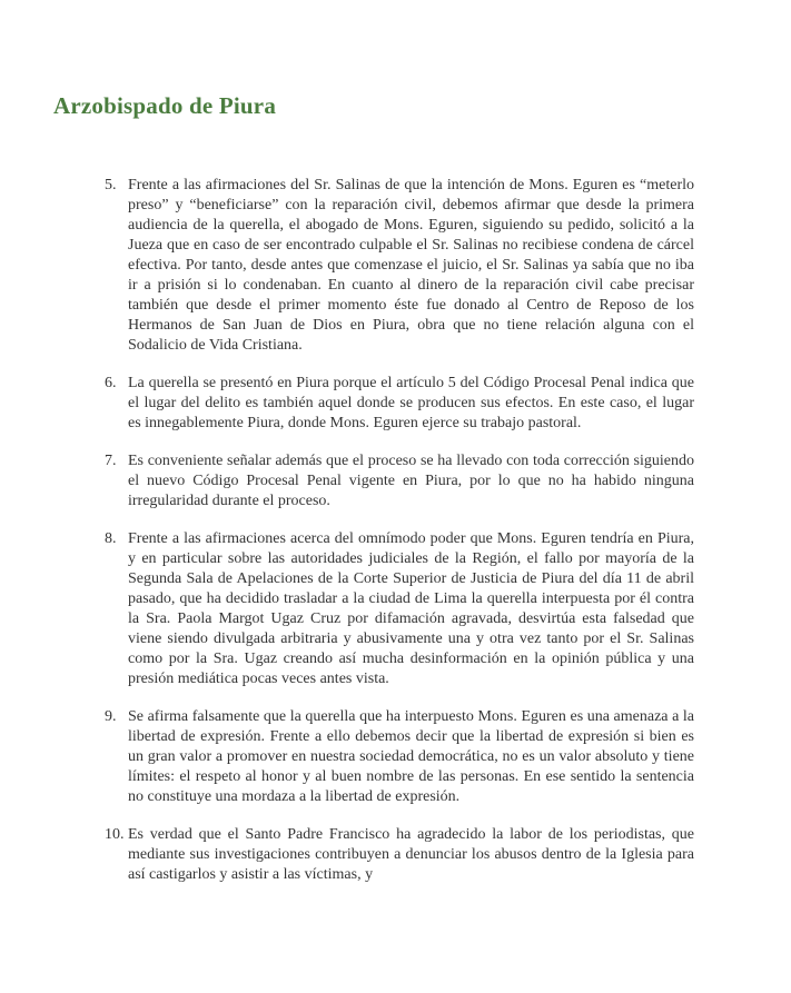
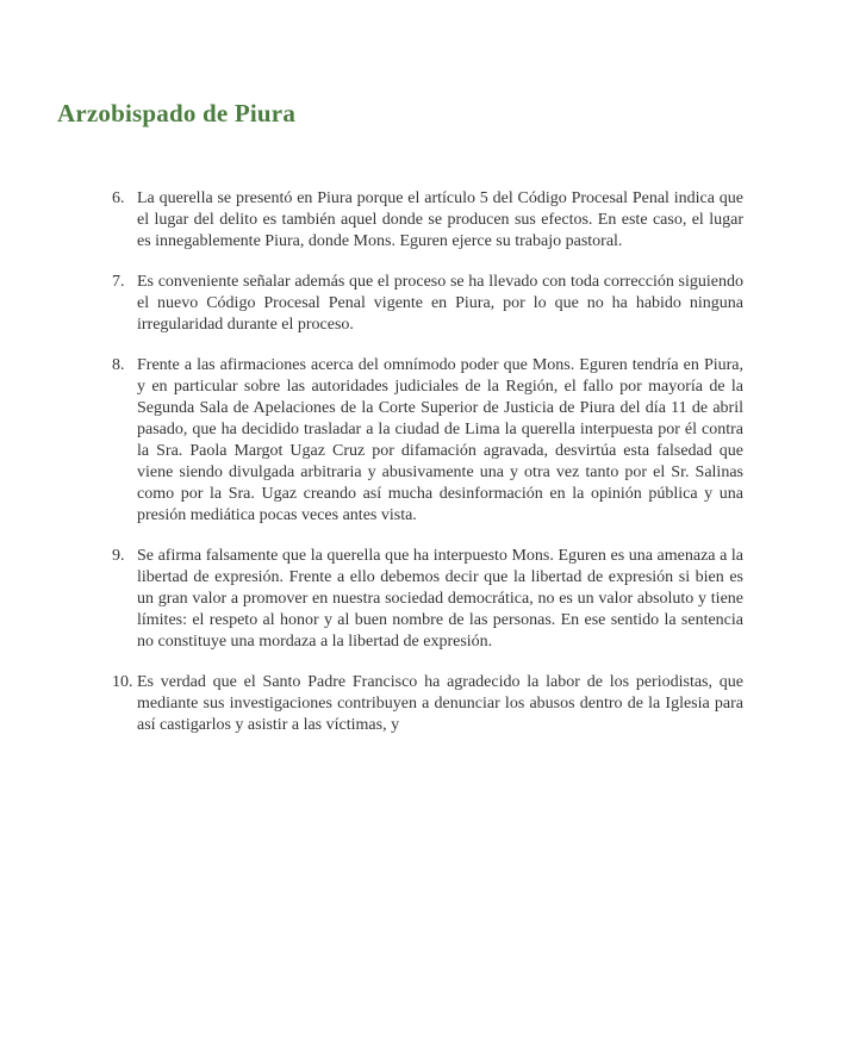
  Arzobispado de Piura
- 5.
- Frente a las afirmaciones del Sr. Salinas de que la intención de Mons. Eguren es “meterlo preso” y “beneficiarse” con la reparación civil, debemos afirmar que desde la primera audiencia de la querella, el abogado de Mons. Eguren, siguiendo su pedido, solicitó a la Jueza que en caso de ser encontrado culpable el Sr. Salinas no recibiese condena de cárcel efectiva. Por tanto, desde antes que comenzase el juicio, el Sr. Salinas ya sabía que no iba ir a prisión si lo condenaban. En cuanto al dinero de la reparación civil cabe precisar también que desde el primer momento éste fue donado al Centro de Reposo de los Hermanos de San Juan de Dios en Piura, obra que no tiene relación alguna con el Sodalicio de Vida Cristiana.
  6.
  La querella se presentó en Piura porque el artículo 5 del Código Procesal Penal indica que el lugar del delito es también aquel donde se producen sus efectos. En este caso, el lugar es innegablemente Piura, donde Mons. Eguren ejerce su trabajo pastoral.
  7.
  Es conveniente señalar además que el proceso se ha llevado con toda corrección siguiendo el nuevo Código Procesal Penal vigente en Piura, por lo que no ha habido ninguna irregularidad durante el proceso.
  8.
  Frente a las afirmaciones acerca del omnímodo poder que Mons. Eguren tendría en Piura, y en particular sobre las autoridades judiciales de la Región, el fallo por mayoría de la Segunda Sala de Apelaciones de la Corte Superior de Justicia de Piura del día 11 de abril pasado, que ha decidido trasladar a la ciudad de Lima la querella interpuesta por él contra la Sra. Paola Margot Ugaz Cruz por difamación agravada, desvirtúa esta falsedad que viene siendo divulgada arbitraria y abusivamente una y otra vez tanto por el Sr. Salinas como por la Sra. Ugaz creando así mucha desinformación en la opinión pública y una presión mediática pocas veces antes vista.
  9.
  Se afirma falsamente que la querella que ha interpuesto Mons. Eguren es una amenaza a la libertad de expresión. Frente a ello debemos decir que la libertad de expresión si bien es un gran valor a promover en nuestra sociedad democrática, no es un valor absoluto y tiene límites: el respeto al honor y al buen nombre de las personas. En ese sentido la sentencia no constituye una mordaza a la libertad de expresión.
  10.
  Es verdad que el Santo Padre Francisco ha agradecido la labor de los periodistas, que mediante sus investigaciones contribuyen a denunciar los abusos dentro de la Iglesia para así castigarlos y asistir a las víctimas, y
